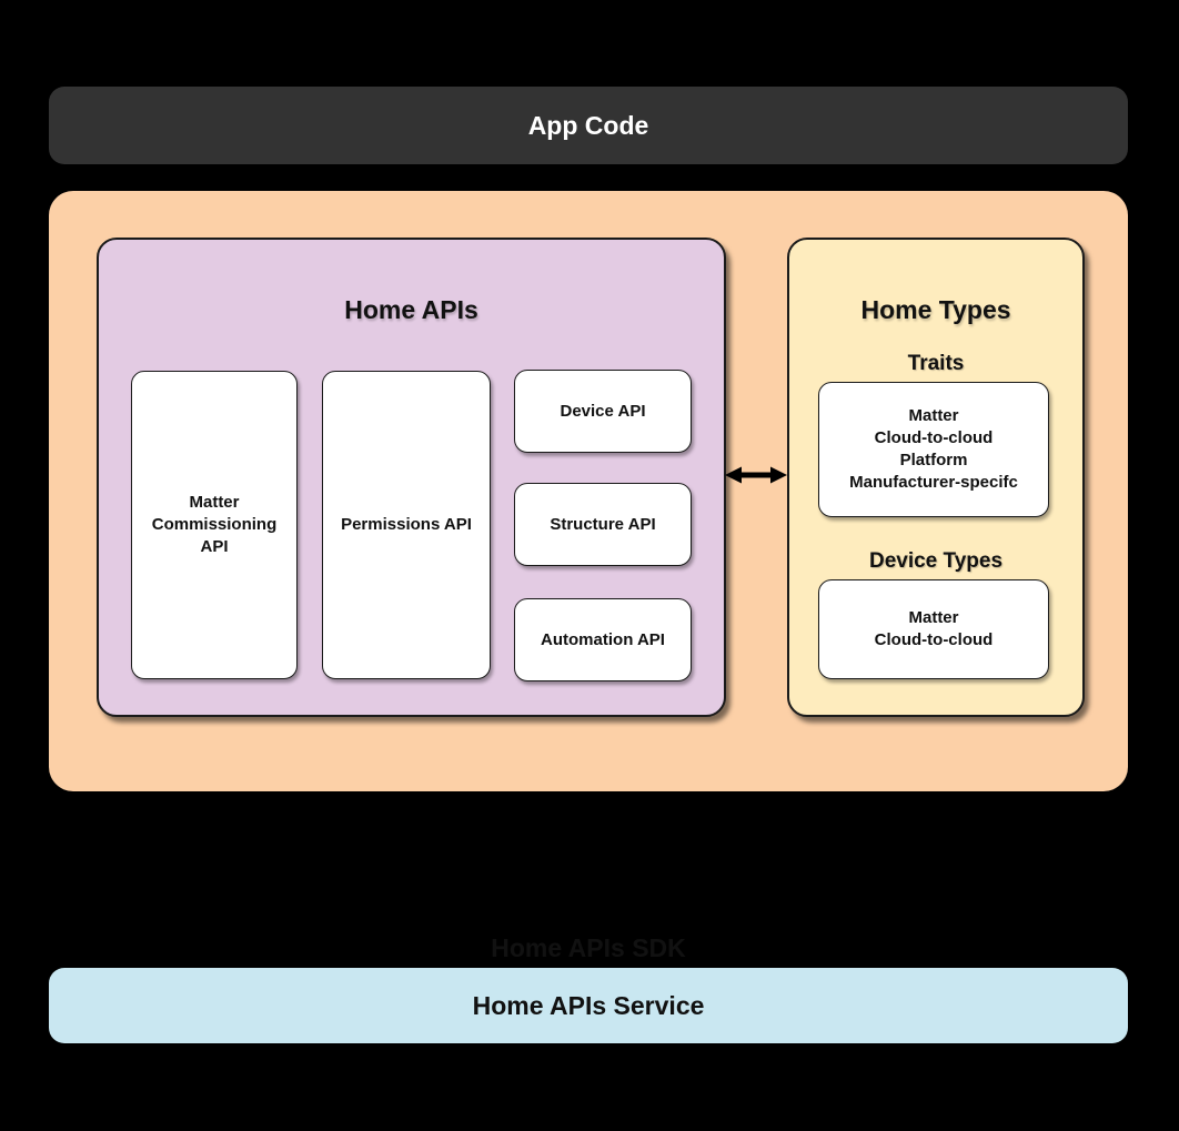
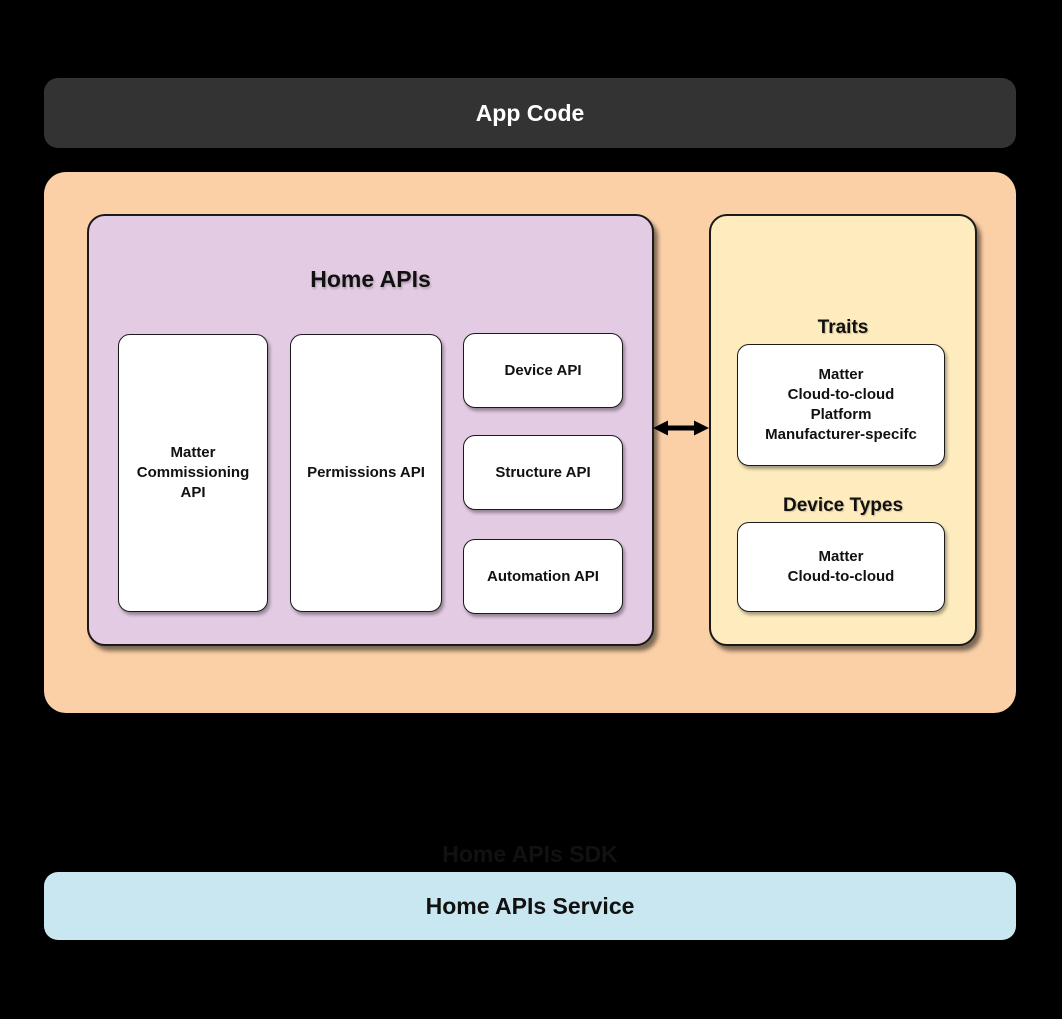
  App Code
  Home APIs
  Matter
  Commissioning
  API
  Permissions API
  Device API
  Structure API
  Automation API
- Home Types
  Traits
  Matter
  Cloud-to-cloud
  Platform
  Manufacturer-specifc
  Device Types
  Matter
  Cloud-to-cloud
  Home APIs Service
